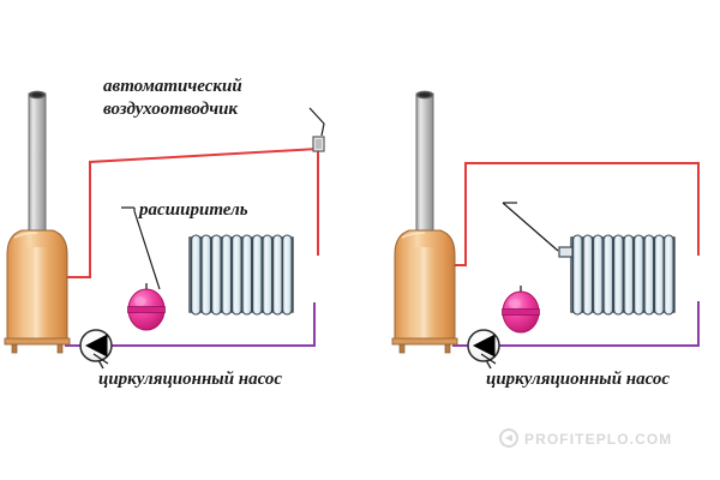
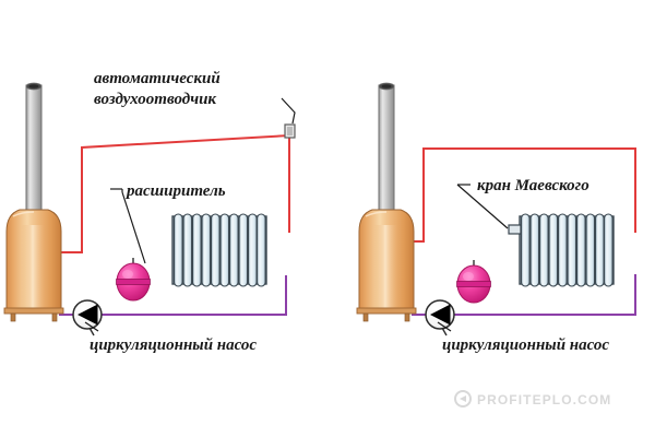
  автоматический
  воздухоотводчик
  расширитель
  циркуляционный насос
+ кран Маевского
  циркуляционный насос
  PROFITEPLO.COM
